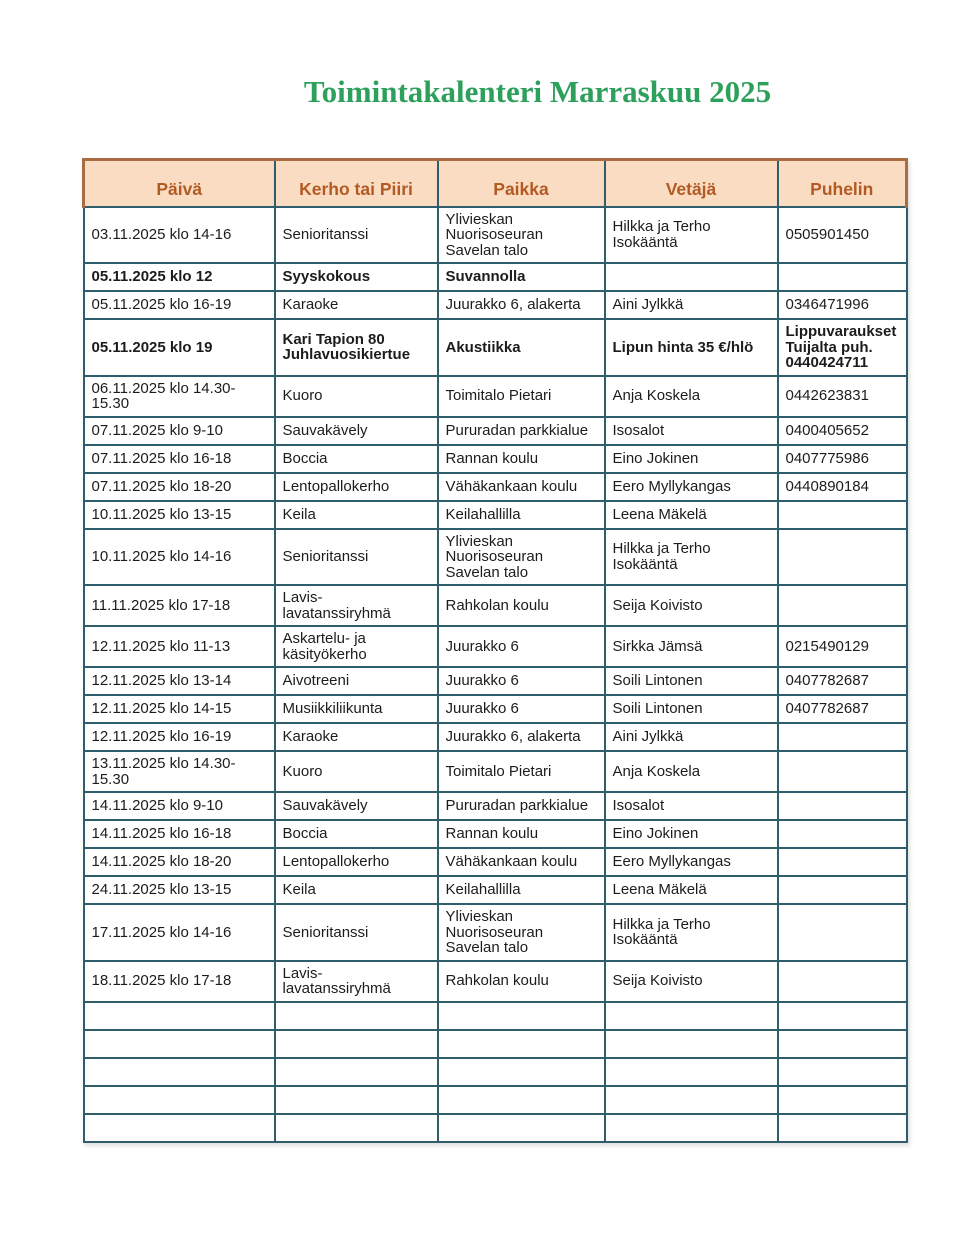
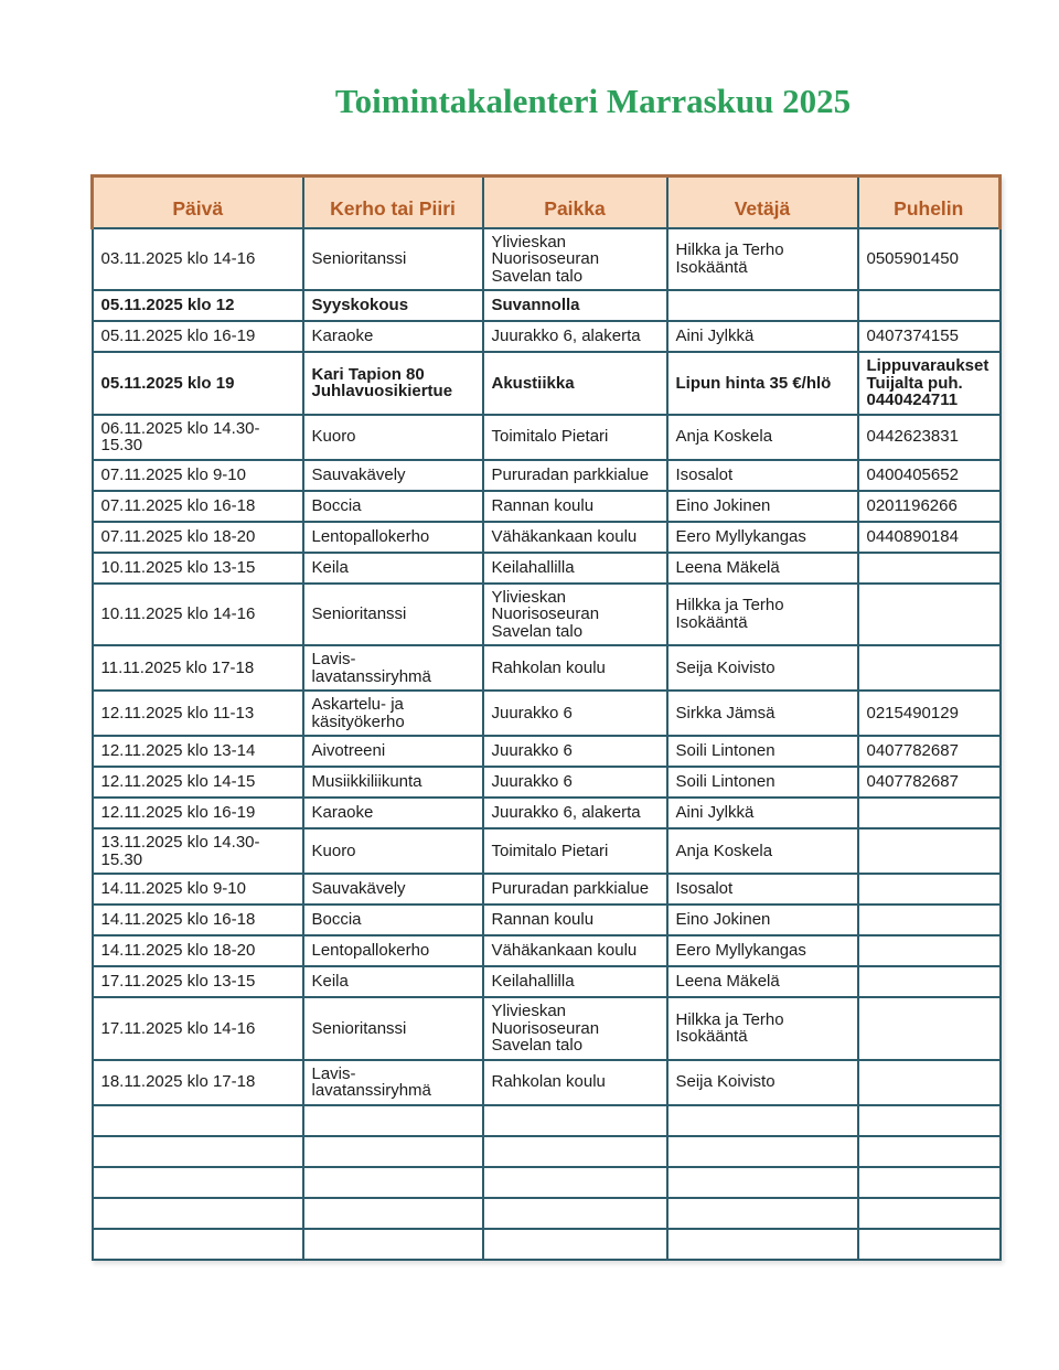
  Toimintakalenteri Marraskuu 2025
  Päivä	Kerho tai Piiri	Paikka	Vetäjä	Puhelin
  03.11.2025 klo 14-16	Senioritanssi	Ylivieskan Nuorisoseuran Savelan talo	Hilkka ja Terho Isokääntä	0505901450
  05.11.2025 klo 12	Syyskokous	Suvannolla
- 05.11.2025 klo 16-19	Karaoke	Juurakko 6, alakerta	Aini Jylkkä	0346471996
+ 05.11.2025 klo 16-19	Karaoke	Juurakko 6, alakerta	Aini Jylkkä	0407374155
  05.11.2025 klo 19	Kari Tapion 80 Juhlavuosikiertue	Akustiikka	Lipun hinta 35 €/hlö	Lippuvaraukset Tuijalta puh. 0440424711
  06.11.2025 klo 14.30-15.30	Kuoro	Toimitalo Pietari	Anja Koskela	0442623831
  07.11.2025 klo 9-10	Sauvakävely	Pururadan parkkialue	Isosalot	0400405652
- 07.11.2025 klo 16-18	Boccia	Rannan koulu	Eino Jokinen	0407775986
+ 07.11.2025 klo 16-18	Boccia	Rannan koulu	Eino Jokinen	0201196266
  07.11.2025 klo 18-20	Lentopallokerho	Vähäkankaan koulu	Eero Myllykangas	0440890184
  10.11.2025 klo 13-15	Keila	Keilahallilla	Leena Mäkelä
  10.11.2025 klo 14-16	Senioritanssi	Ylivieskan Nuorisoseuran Savelan talo	Hilkka ja Terho Isokääntä
  11.11.2025 klo 17-18	Lavis-lavatanssiryhmä	Rahkolan koulu	Seija Koivisto
  12.11.2025 klo 11-13	Askartelu- ja käsityökerho	Juurakko 6	Sirkka Jämsä	0215490129
  12.11.2025 klo 13-14	Aivotreeni	Juurakko 6	Soili Lintonen	0407782687
  12.11.2025 klo 14-15	Musiikkiliikunta	Juurakko 6	Soili Lintonen	0407782687
  12.11.2025 klo 16-19	Karaoke	Juurakko 6, alakerta	Aini Jylkkä
  13.11.2025 klo 14.30-15.30	Kuoro	Toimitalo Pietari	Anja Koskela
  14.11.2025 klo 9-10	Sauvakävely	Pururadan parkkialue	Isosalot
  14.11.2025 klo 16-18	Boccia	Rannan koulu	Eino Jokinen
  14.11.2025 klo 18-20	Lentopallokerho	Vähäkankaan koulu	Eero Myllykangas
- 24.11.2025 klo 13-15	Keila	Keilahallilla	Leena Mäkelä
+ 17.11.2025 klo 13-15	Keila	Keilahallilla	Leena Mäkelä
  17.11.2025 klo 14-16	Senioritanssi	Ylivieskan Nuorisoseuran Savelan talo	Hilkka ja Terho Isokääntä
  18.11.2025 klo 17-18	Lavis-lavatanssiryhmä	Rahkolan koulu	Seija Koivisto
